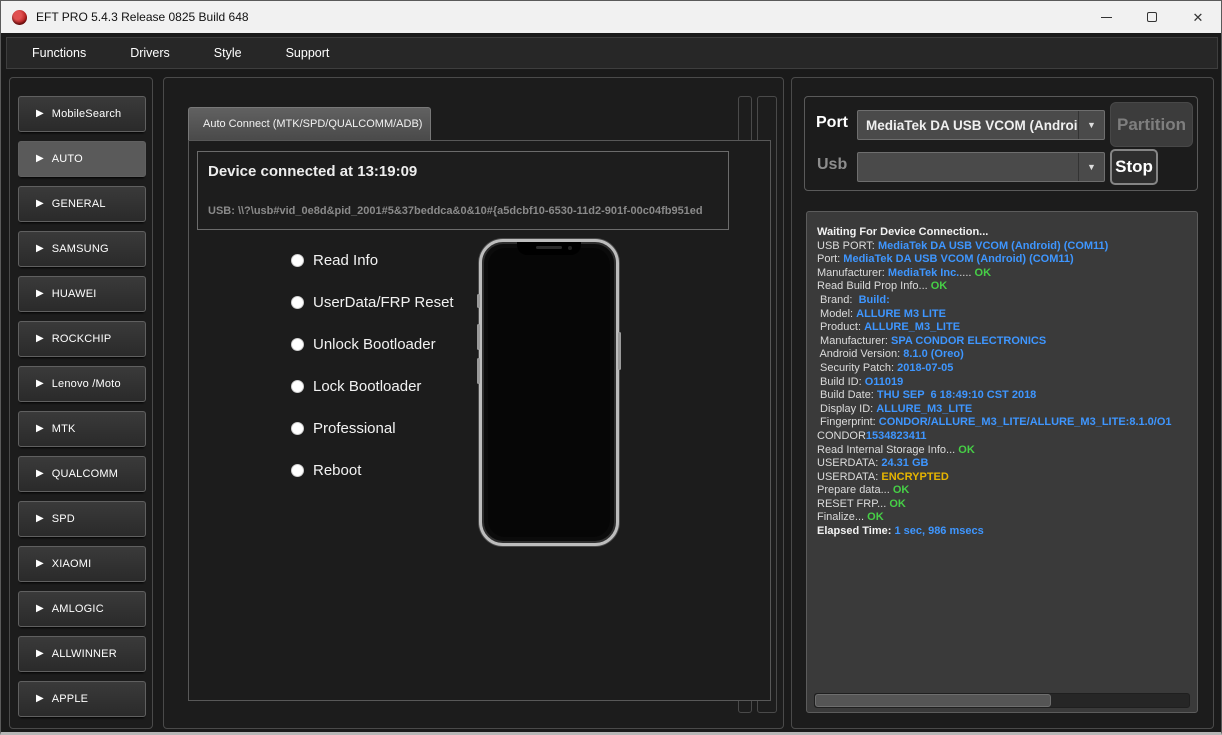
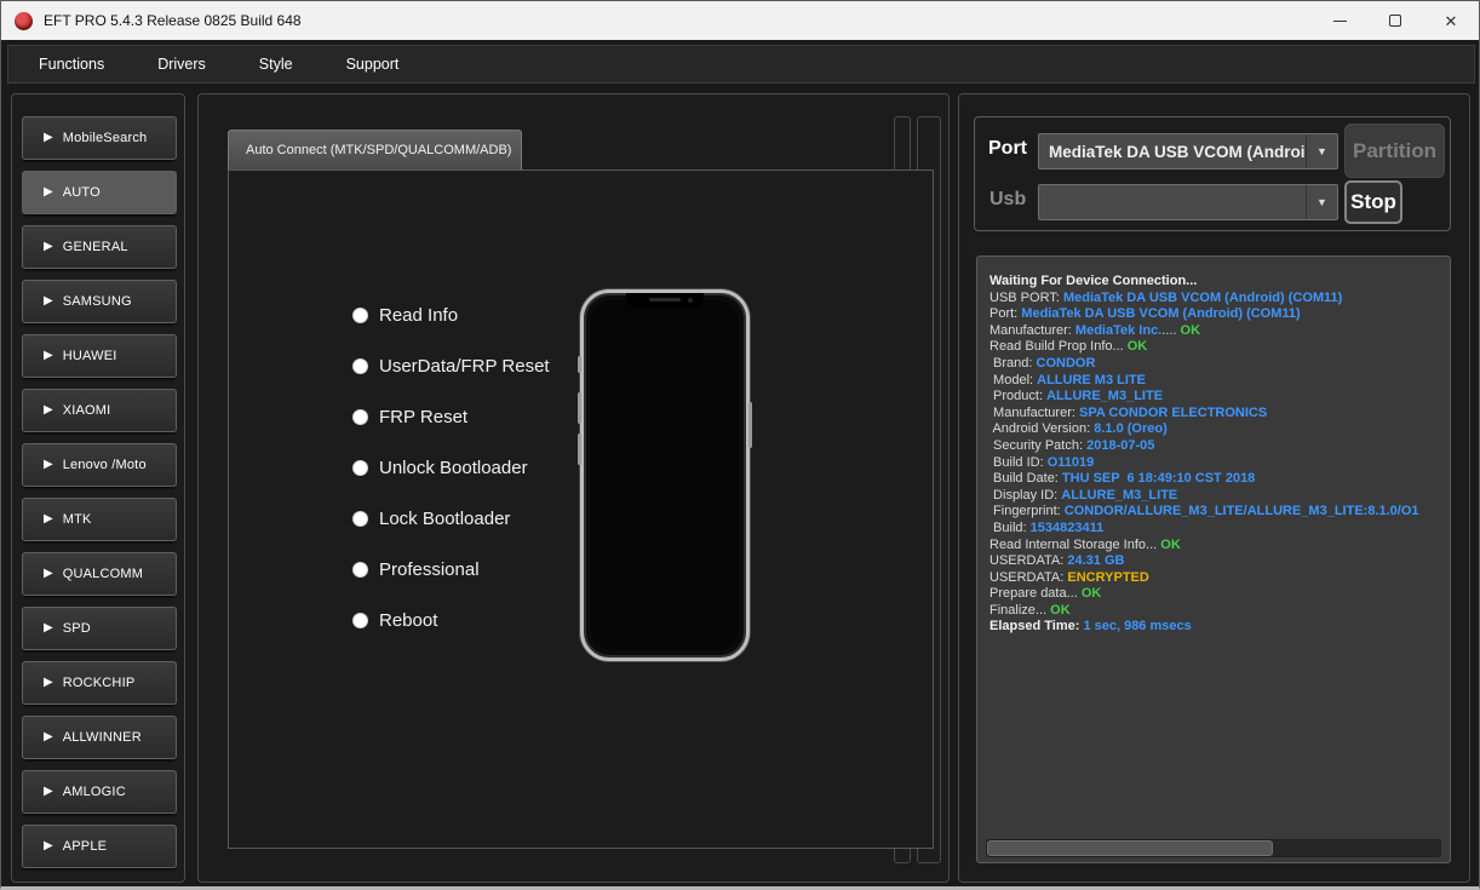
  EFT PRO 5.4.3 Release 0825 Build 648
  ✕
  Functions
  Drivers
  Style
  Support
  ▶
  MobileSearch
  ▶
  AUTO
  ▶
  GENERAL
  ▶
  SAMSUNG
  ▶
  HUAWEI
  ▶
- ROCKCHIP
+ XIAOMI
  ▶
  Lenovo /Moto
  ▶
  MTK
  ▶
  QUALCOMM
  ▶
  SPD
  ▶
- XIAOMI
+ ROCKCHIP
  ▶
- AMLOGIC
+ ALLWINNER
  ▶
- ALLWINNER
+ AMLOGIC
  ▶
  APPLE
  Auto Connect (MTK/SPD/QUALCOMM/ADB)
- Device connected at 13:19:09
- USB: \\?\usb#vid_0e8d&pid_2001#5&37beddca&0&10#{a5dcbf10-6530-11d2-901f-00c04fb951ed
  Read Info
  UserData/FRP Reset
+ FRP Reset
  Unlock Bootloader
  Lock Bootloader
  Professional
  Reboot
  Port
  MediaTek DA USB VCOM (Androi
  ▼
  Partition
  Usb
  ▼
  Stop
  Waiting For Device Connection...
  USB PORT: MediaTek DA USB VCOM (Android) (COM11)
  Port: MediaTek DA USB VCOM (Android) (COM11)
  Manufacturer: MediaTek Inc..... OK
  Read Build Prop Info... OK
- Brand: Build:
+ Brand: CONDOR
  Model: ALLURE M3 LITE
  Product: ALLURE_M3_LITE
  Manufacturer: SPA CONDOR ELECTRONICS
  Android Version: 8.1.0 (Oreo)
  Security Patch: 2018-07-05
  Build ID: O11019
  Build Date: THU SEP 6 18:49:10 CST 2018
  Display ID: ALLURE_M3_LITE
  Fingerprint: CONDOR/ALLURE_M3_LITE/ALLURE_M3_LITE:8.1.0/O1
- CONDOR1534823411
+ Build: 1534823411
  Read Internal Storage Info... OK
  USERDATA: 24.31 GB
  USERDATA: ENCRYPTED
  Prepare data... OK
- RESET FRP... OK
  Finalize... OK
  Elapsed Time: 1 sec, 986 msecs
